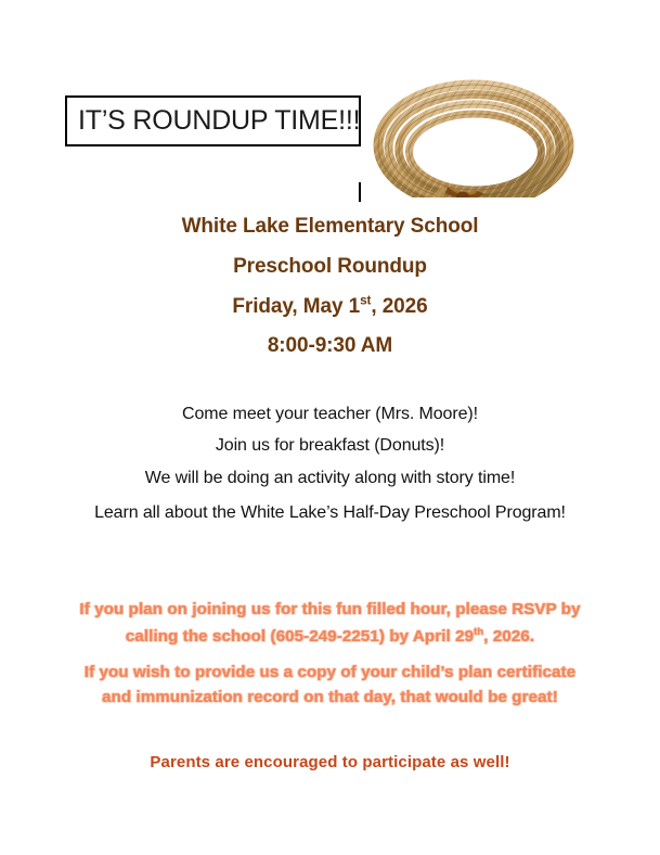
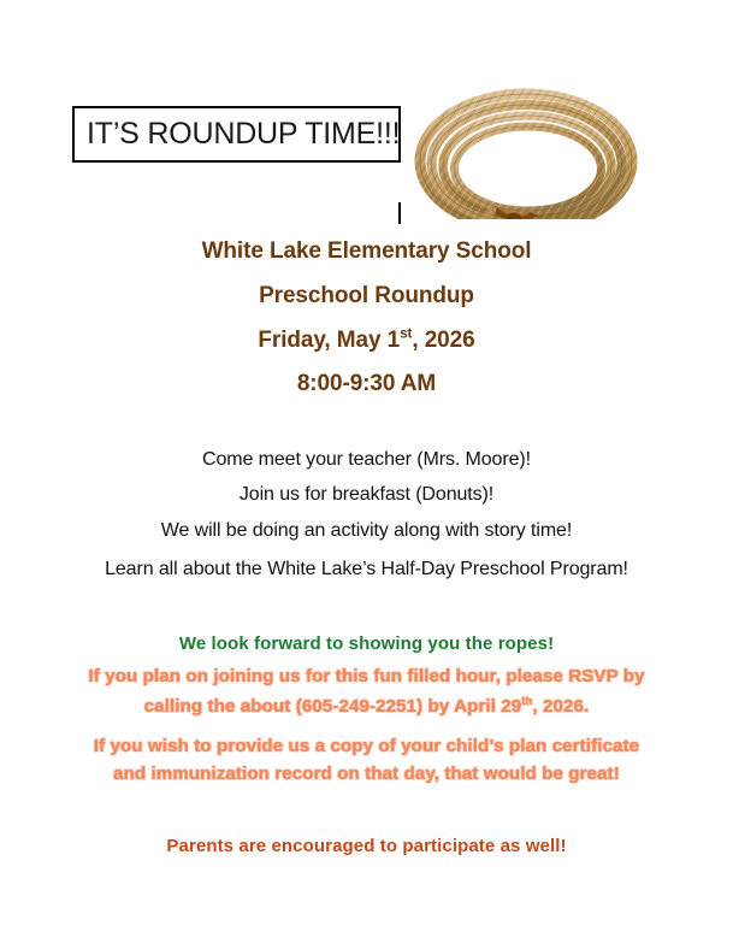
  IT’S ROUNDUP TIME!!!
  White Lake Elementary School
  Preschool Roundup
  Friday, May 1st, 2026
  8:00-9:30 AM
  Come meet your teacher (Mrs. Moore)!
  Join us for breakfast (Donuts)!
  We will be doing an activity along with story time!
  Learn all about the White Lake’s Half-Day Preschool Program!
+ We look forward to showing you the ropes!
  If you plan on joining us for this fun filled hour, please RSVP by
- calling the school (605-249-2251) by April 29th, 2026.
+ calling the about (605-249-2251) by April 29th, 2026.
  If you wish to provide us a copy of your child’s plan certificate
  and immunization record on that day, that would be great!
  Parents are encouraged to participate as well!
